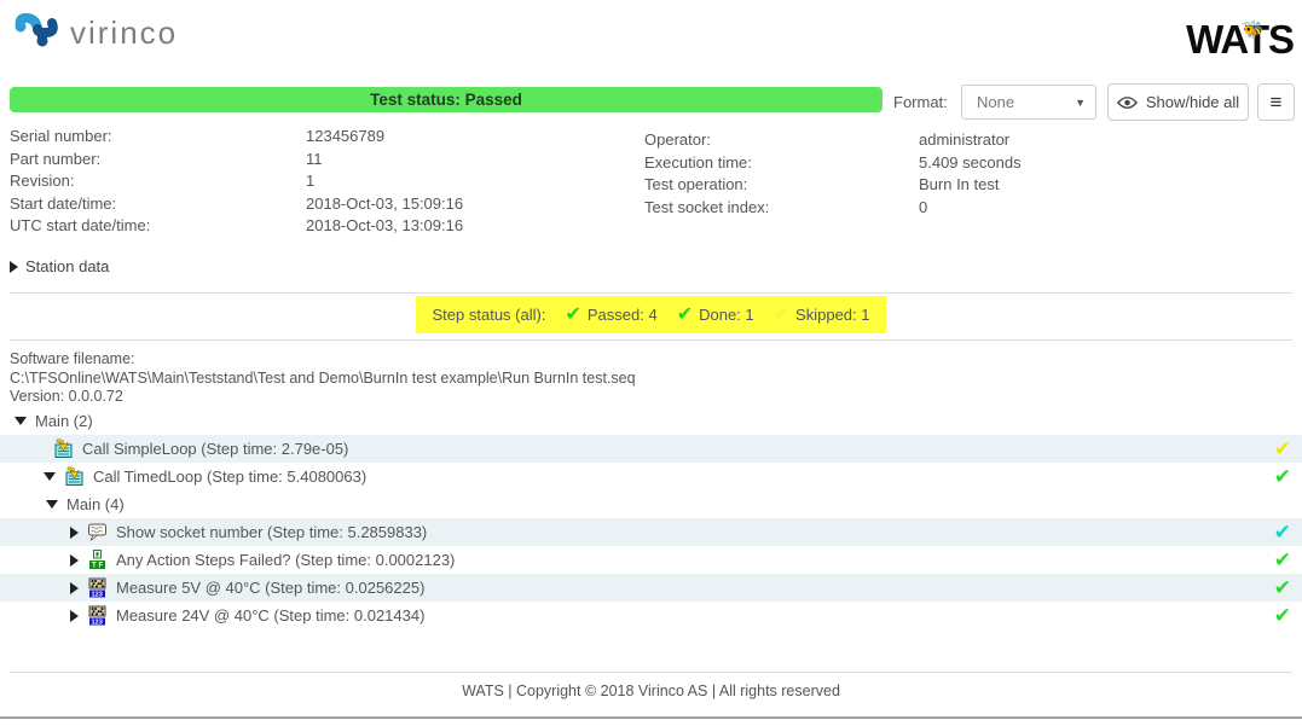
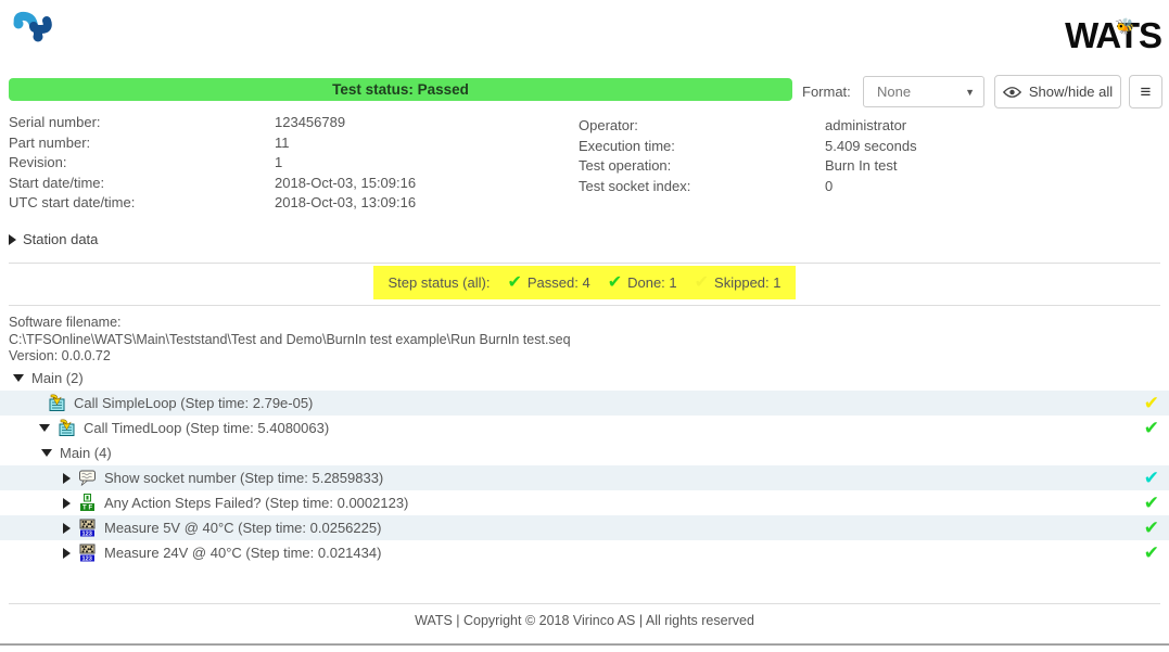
- virinco
  WATS
  Test status: Passed
  Format:
  None
  ▼
  Show/hide all
  ≡
  Serial number: 123456789
  Part number: 11
  Revision: 1
  Start date/time: 2018-Oct-03, 15:09:16
  UTC start date/time: 2018-Oct-03, 13:09:16
  Operator: administrator
  Execution time: 5.409 seconds
  Test operation: Burn In test
  Test socket index: 0
  Station data
  Step status (all):
  ✔
  Passed: 4
  ✔
  Done: 1
  Skipped: 1
  Software filename:
  C:\TFSOnline\WATS\Main\Teststand\Test and Demo\BurnIn test example\Run BurnIn test.seq
  Version: 0.0.0.72
  Main (2)
  Call SimpleLoop (Step time: 2.79e-05)
  ✔
  Call TimedLoop (Step time: 5.4080063)
  ✔
  Main (4)
  Show socket number (Step time: 5.2859833)
  ✔
  Any Action Steps Failed? (Step time: 0.0002123)
  ✔
  Measure 5V @ 40°C (Step time: 0.0256225)
  ✔
  Measure 24V @ 40°C (Step time: 0.021434)
  ✔
  WATS | Copyright © 2018 Virinco AS | All rights reserved
